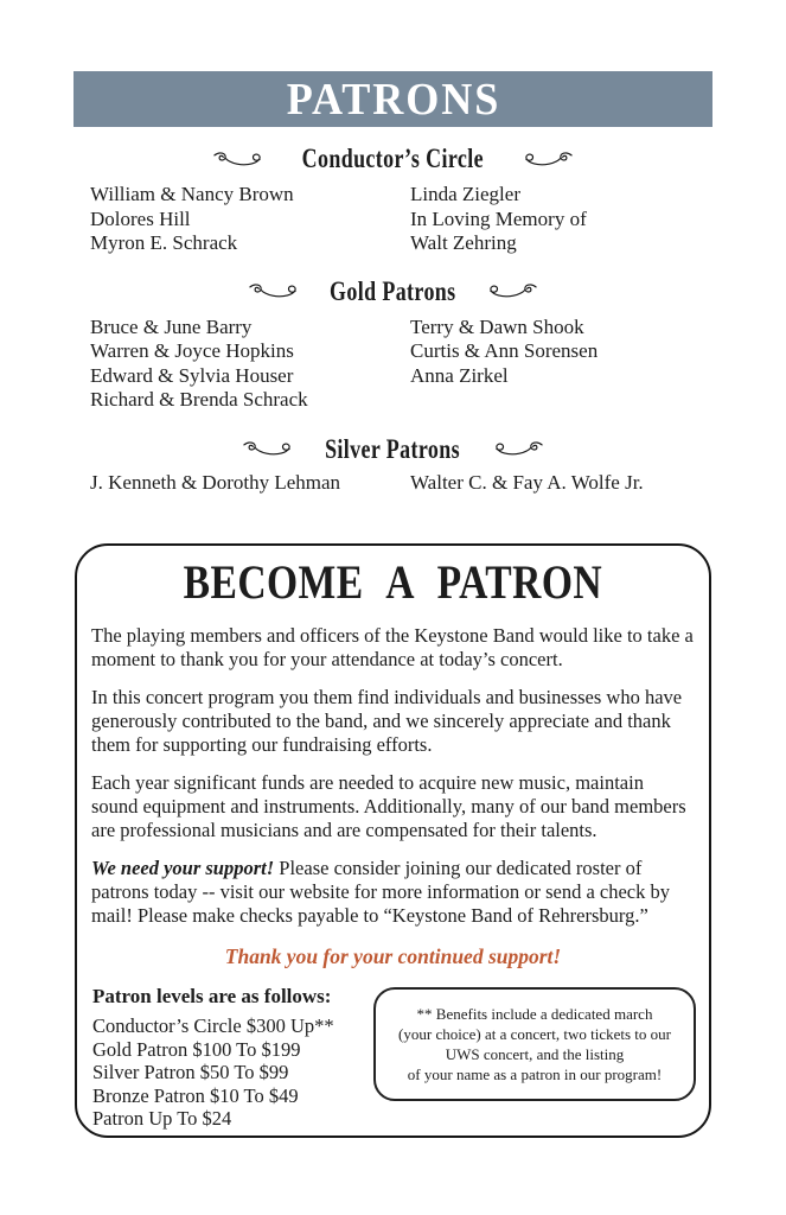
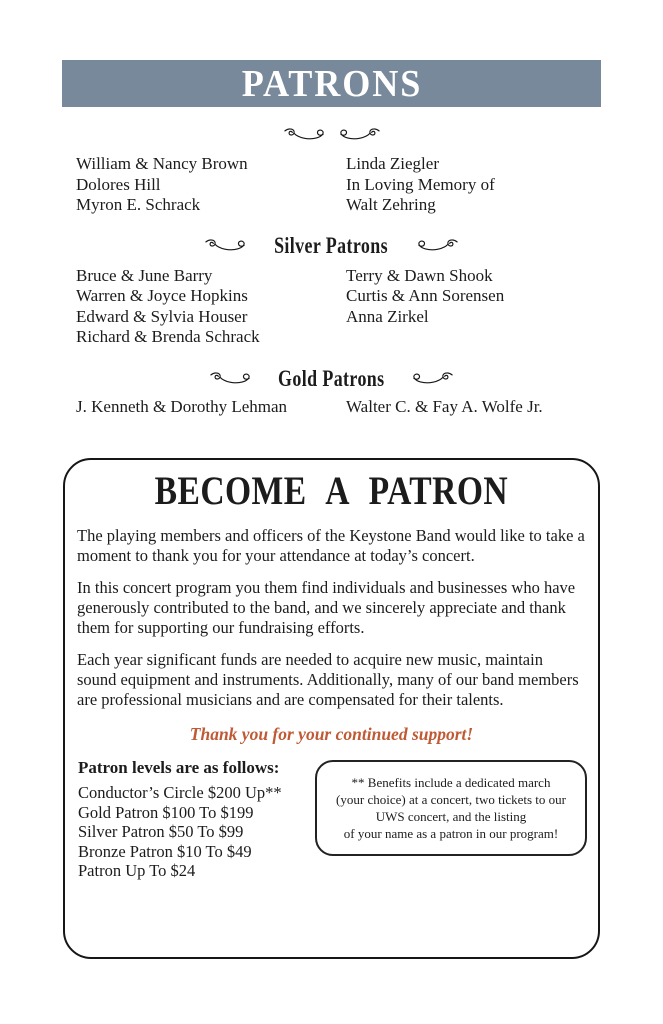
  PATRONS
- Conductor’s Circle
  William & Nancy Brown
  Dolores Hill
  Myron E. Schrack
  Linda Ziegler
  In Loving Memory of
  Walt Zehring
- Gold Patrons
+ Silver Patrons
  Bruce & June Barry
  Warren & Joyce Hopkins
  Edward & Sylvia Houser
  Richard & Brenda Schrack
  Terry & Dawn Shook
  Curtis & Ann Sorensen
  Anna Zirkel
- Silver Patrons
+ Gold Patrons
  J. Kenneth & Dorothy Lehman
  Walter C. & Fay A. Wolfe Jr.
  BECOME A PATRON
  The playing members and officers of the Keystone Band would like to take a moment to thank you for your attendance at today’s concert.
  In this concert program you them find individuals and businesses who have generously contributed to the band, and we sincerely appreciate and thank them for supporting our fundraising efforts.
  Each year significant funds are needed to acquire new music, maintain sound equipment and instruments. Additionally, many of our band members are professional musicians and are compensated for their talents.
- We need your support! Please consider joining our dedicated roster of patrons today -- visit our website for more information or send a check by mail! Please make checks payable to “Keystone Band of Rehrersburg.”
  Thank you for your continued support!
  Patron levels are as follows:
- Conductor’s Circle $300 Up**
+ Conductor’s Circle $200 Up**
  Gold Patron $100 To $199
  Silver Patron $50 To $99
  Bronze Patron $10 To $49
  Patron Up To $24
  ** Benefits include a dedicated march
  (your choice) at a concert, two tickets to our
  UWS concert, and the listing
  of your name as a patron in our program!
